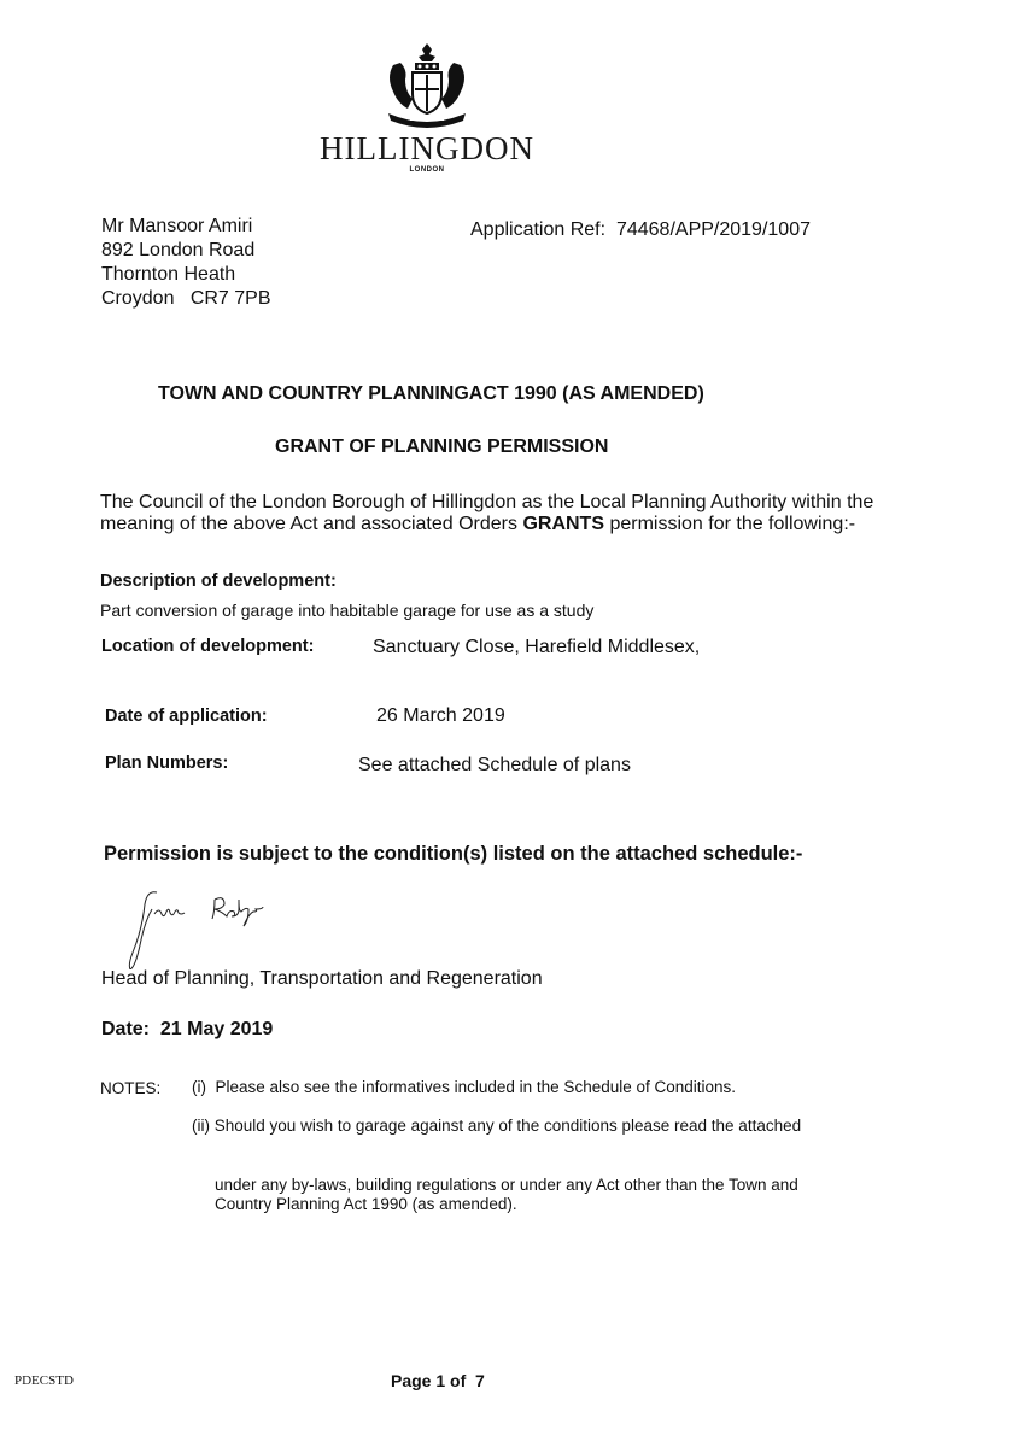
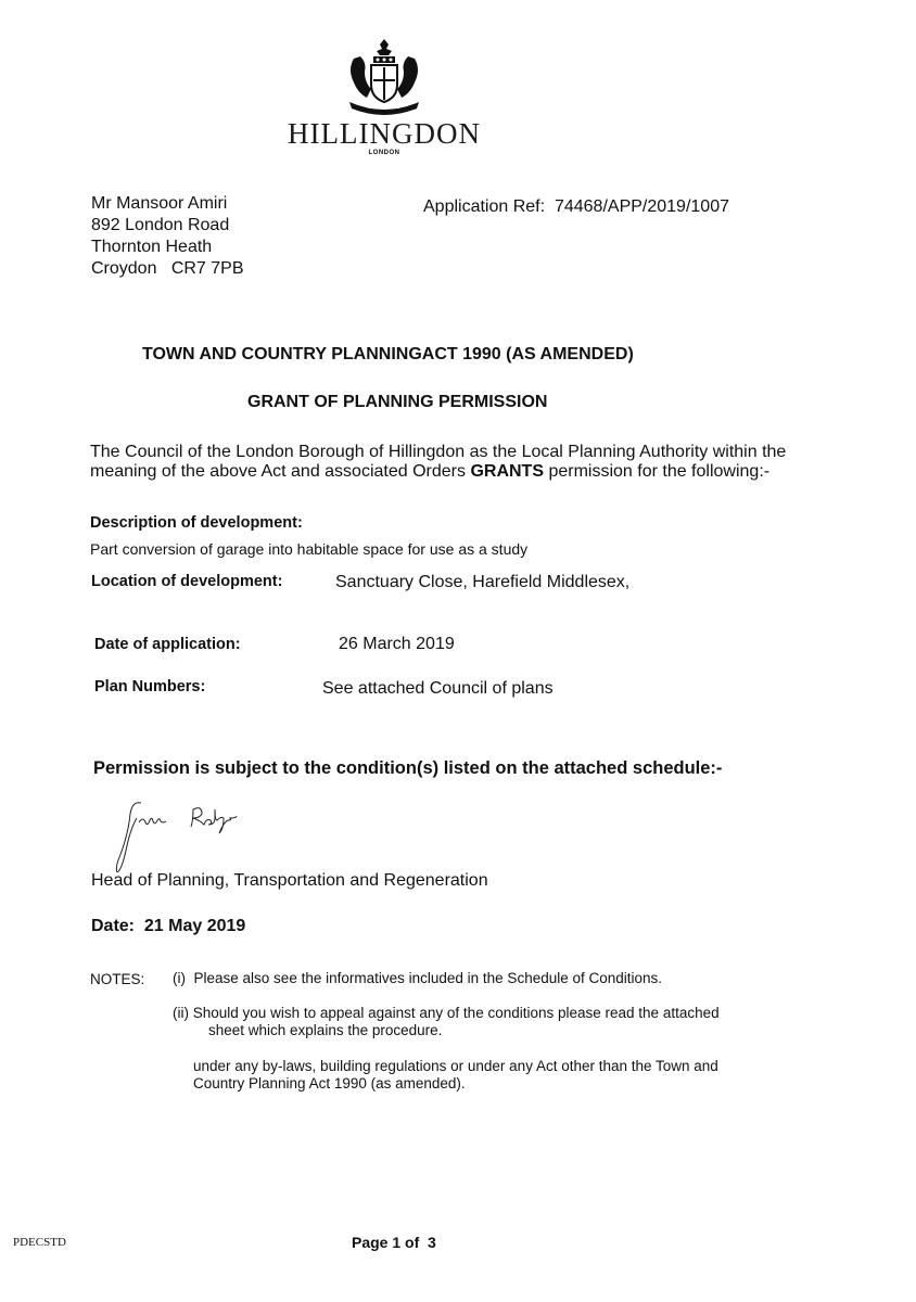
  HILLINGDON
  Mr Mansoor Amiri
  892 London Road
  Thornton Heath
  Croydon CR7 7PB
  Application Ref: 74468/APP/2019/1007
  TOWN AND COUNTRY PLANNINGACT 1990 (AS AMENDED)
  GRANT OF PLANNING PERMISSION
  The Council of the London Borough of Hillingdon as the Local Planning Authority within the meaning of the above Act and associated Orders GRANTS permission for the following:-
  Description of development:
- Part conversion of garage into habitable garage for use as a study
+ Part conversion of garage into habitable space for use as a study
  Location of development:
  Sanctuary Close, Harefield Middlesex,
  Date of application:
  26 March 2019
  Plan Numbers:
- See attached Schedule of plans
+ See attached Council of plans
  Permission is subject to the condition(s) listed on the attached schedule:-
  Head of Planning, Transportation and Regeneration
  Date: 21 May 2019
  NOTES:
  (i) Please also see the informatives included in the Schedule of Conditions.
- (ii) Should you wish to garage against any of the conditions please read the attached
+ (ii) Should you wish to appeal against any of the conditions please read the attached
+ sheet which explains the procedure.
  under any by-laws, building regulations or under any Act other than the Town and
  Country Planning Act 1990 (as amended).
  PDECSTD
- Page 1 of 7
+ Page 1 of 3
